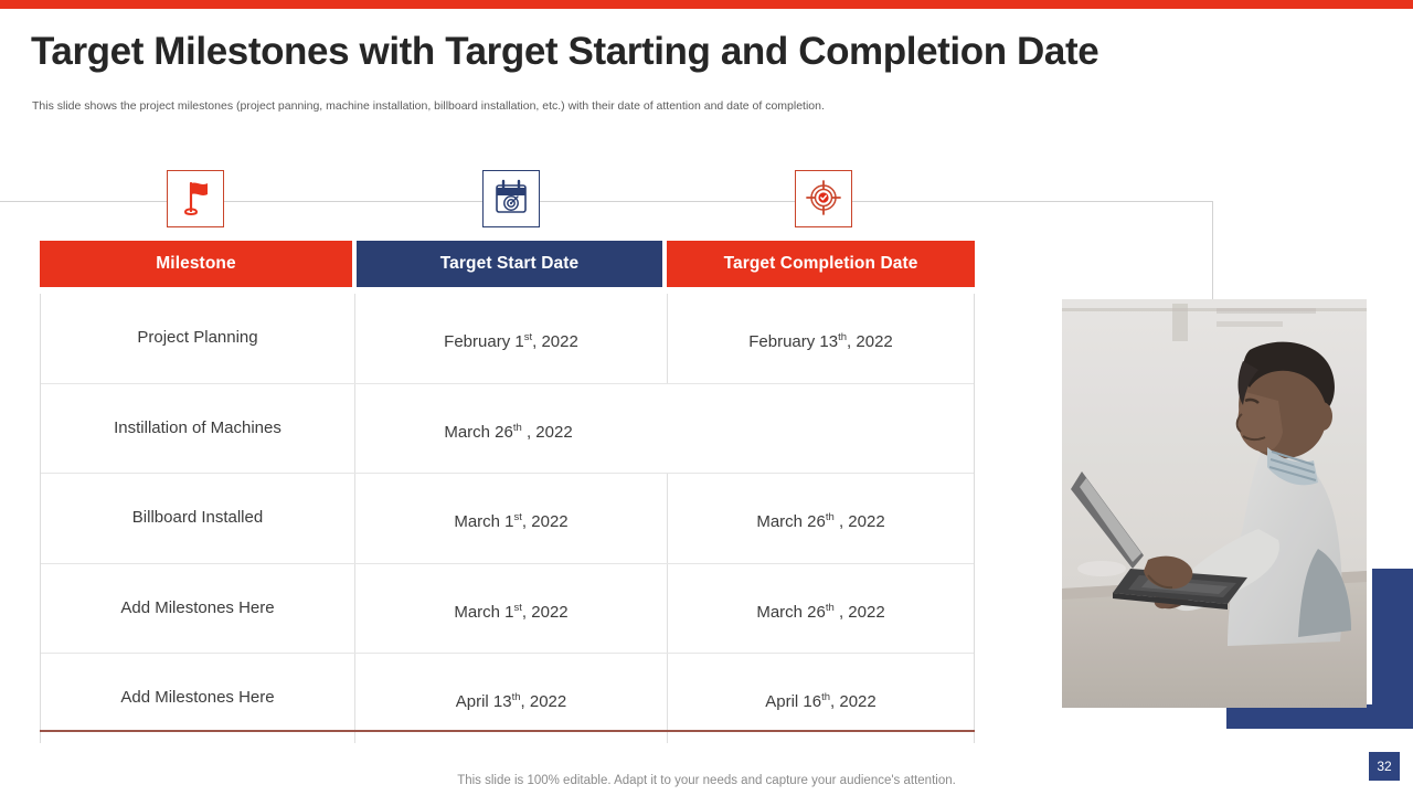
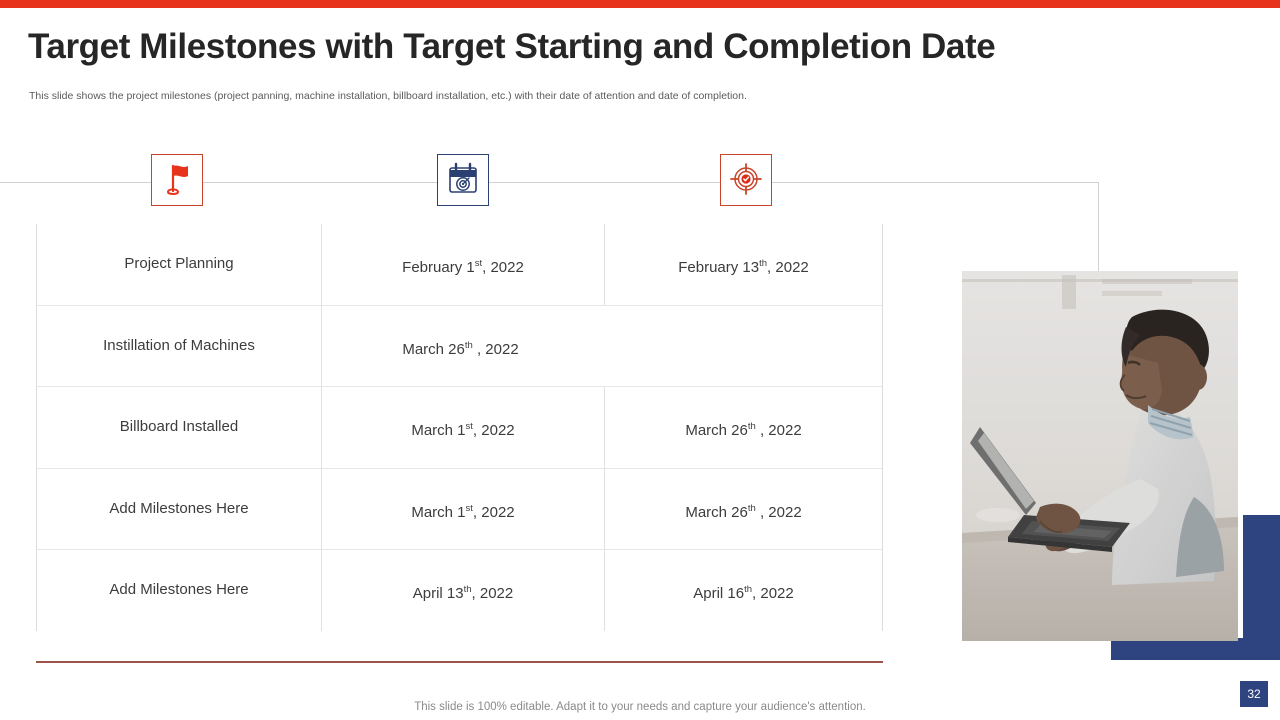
  Target Milestones with Target Starting and Completion Date
  This slide shows the project milestones (project panning, machine installation, billboard installation, etc.) with their date of attention and date of completion.
- Milestone
- Target Start Date
- Target Completion Date
  Project Planning
  February 1st, 2022
  February 13th, 2022
  Instillation of Machines
  March 26th , 2022
  Billboard Installed
  March 1st, 2022
  March 26th , 2022
  Add Milestones Here
  March 1st, 2022
  March 26th , 2022
  Add Milestones Here
  April 13th, 2022
  April 16th, 2022
  This slide is 100% editable. Adapt it to your needs and capture your audience's attention.
  32
